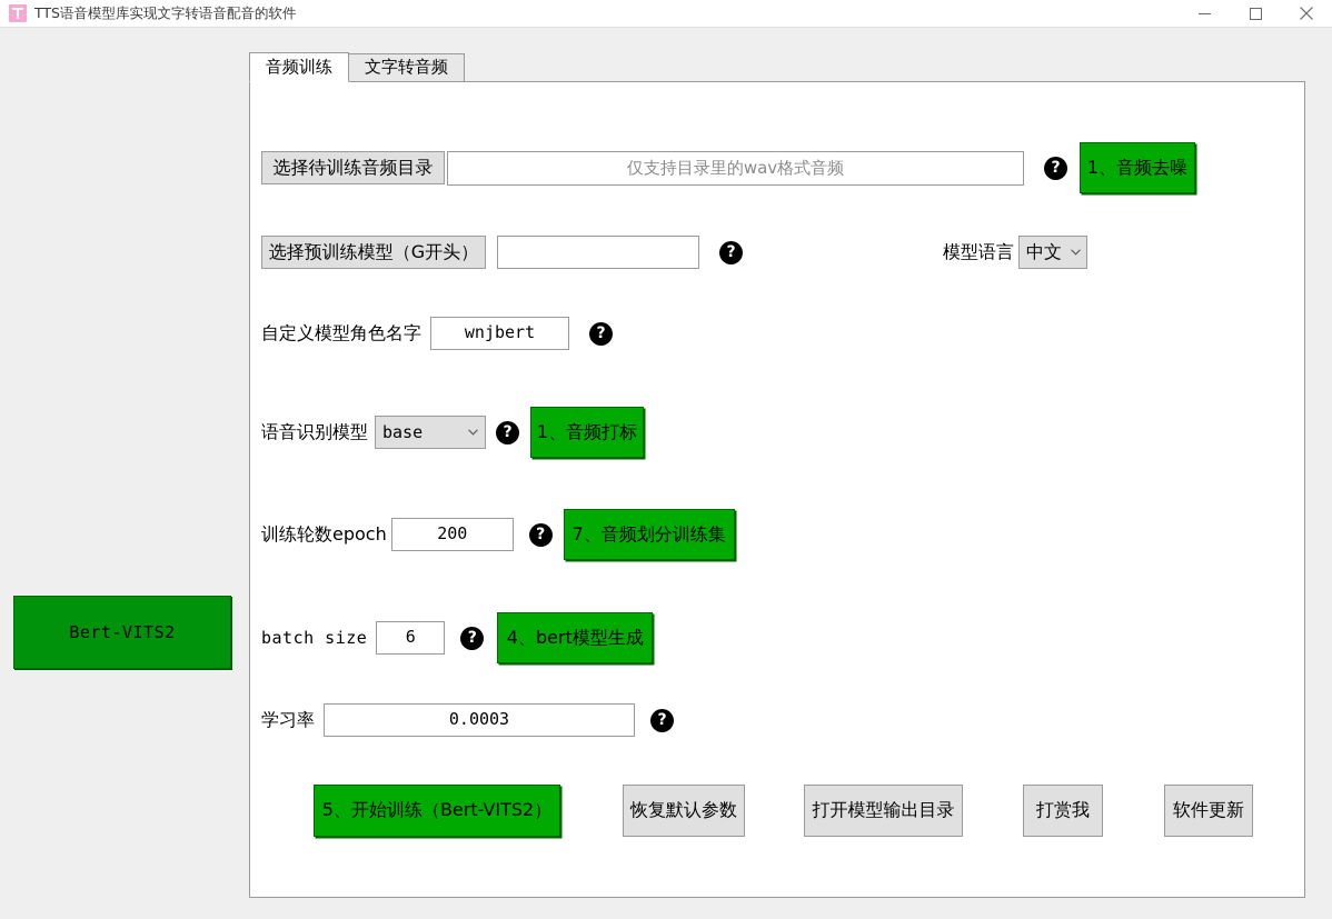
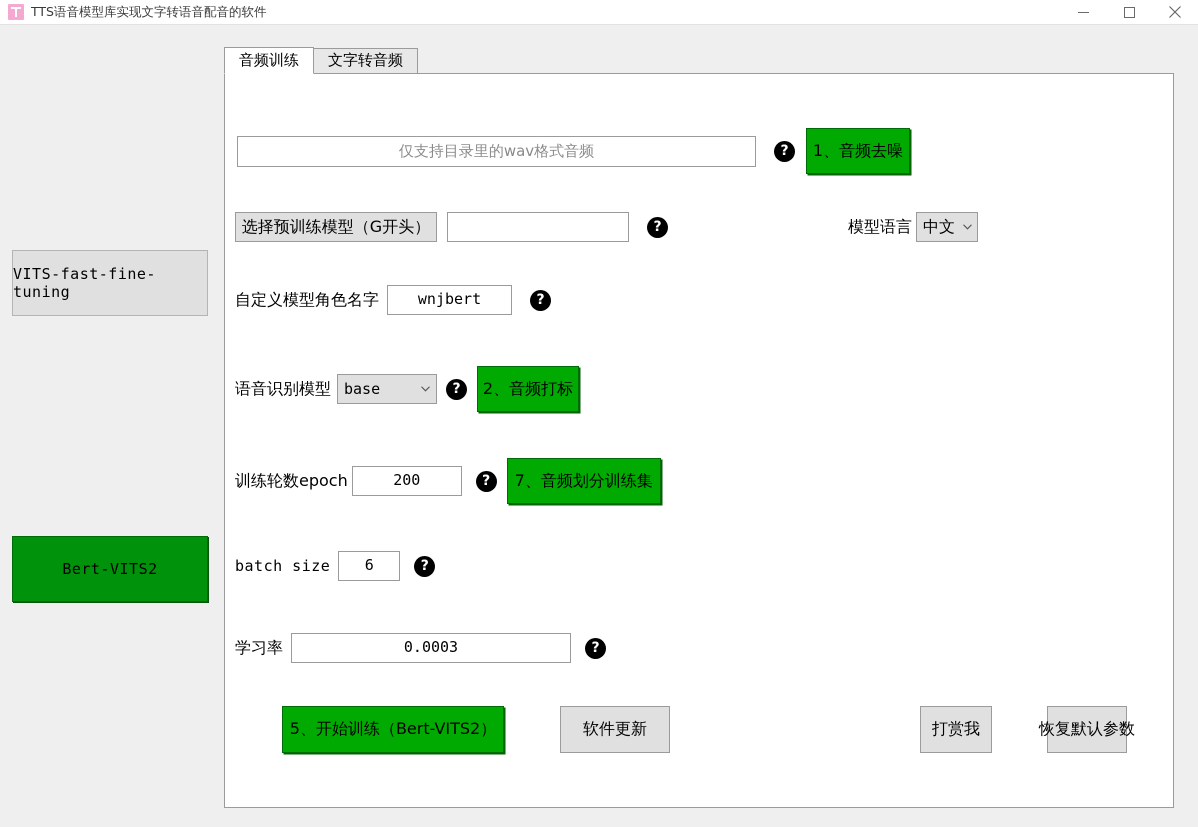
  TTS语音模型库实现文字转语音配音的软件
+ VITS-fast-fine-tuning
  Bert-VITS2
  音频训练
  文字转音频
- 选择待训练音频目录
  仅支持目录里的wav格式音频
  ?
  1、音频去噪
  选择预训练模型（G开头）
  ?
  模型语言
  中文
  自定义模型角色名字
  wnjbert
  ?
  语音识别模型
  base
  ?
- 1、音频打标
+ 2、音频打标
  训练轮数epoch
  200
  ?
  7、音频划分训练集
  batch size
  6
  ?
- 4、bert模型生成
  学习率
  0.0003
  ?
  5、开始训练（Bert-VITS2）
- 恢复默认参数
+ 软件更新
- 打开模型输出目录
  打赏我
- 软件更新
+ 恢复默认参数
